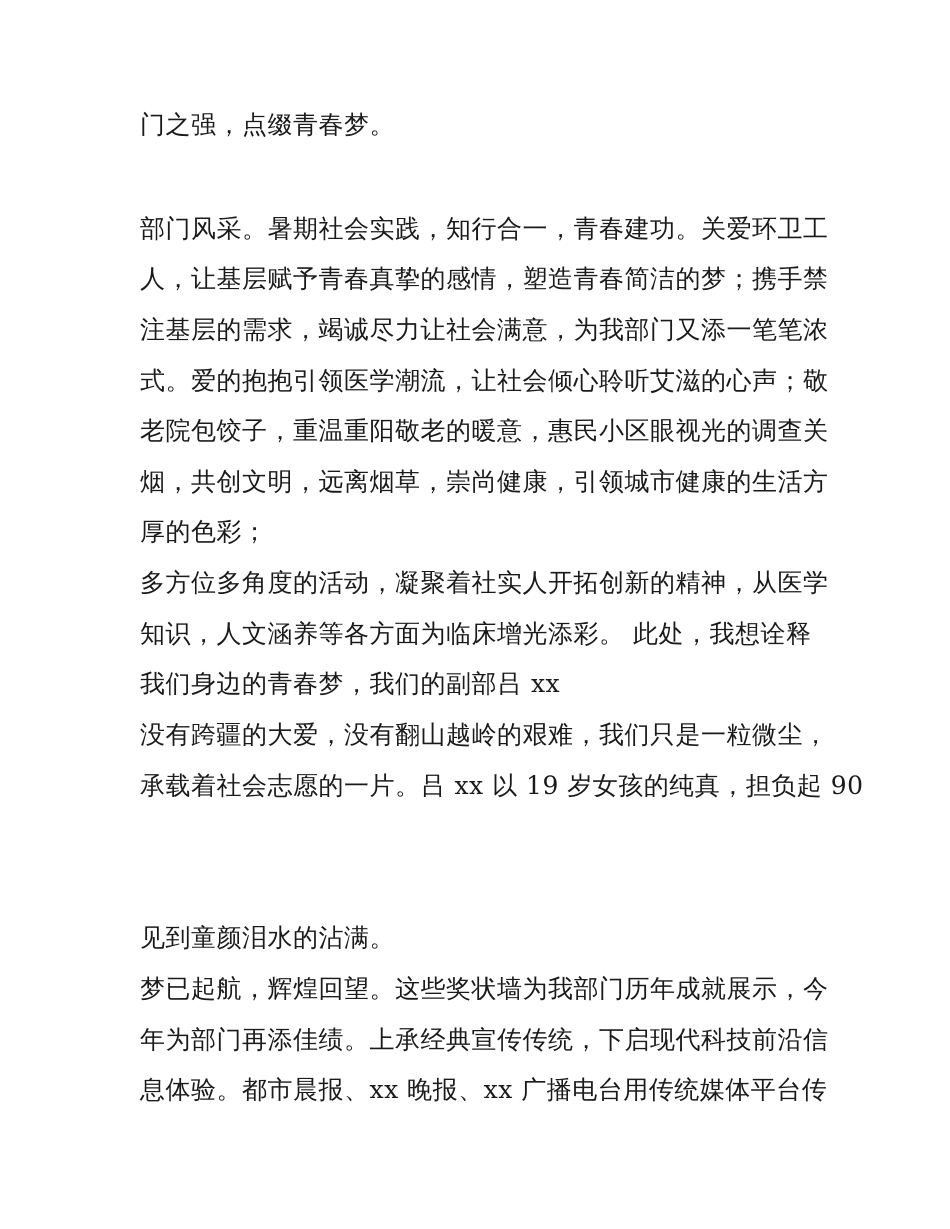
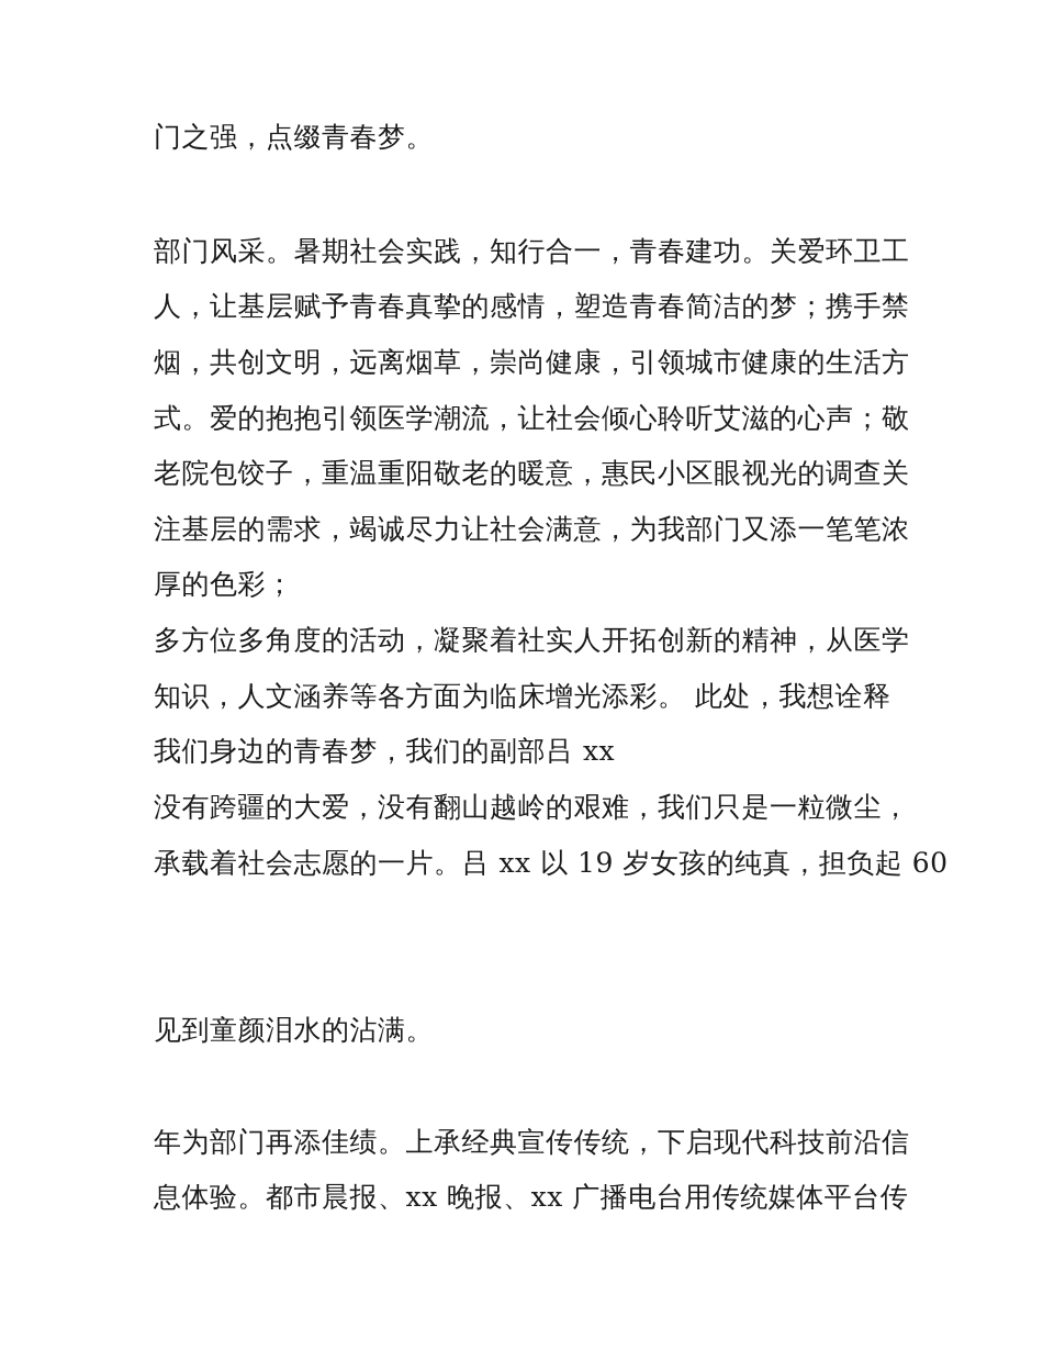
  门之强，点缀青春梦。
  部门风采。暑期社会实践，知行合一，青春建功。关爱环卫工
  人，让基层赋予青春真挚的感情，塑造青春简洁的梦；携手禁
- 注基层的需求，竭诚尽力让社会满意，为我部门又添一笔笔浓
+ 烟，共创文明，远离烟草，崇尚健康，引领城市健康的生活方
  式。爱的抱抱引领医学潮流，让社会倾心聆听艾滋的心声；敬
  老院包饺子，重温重阳敬老的暖意，惠民小区眼视光的调查关
- 烟，共创文明，远离烟草，崇尚健康，引领城市健康的生活方
+ 注基层的需求，竭诚尽力让社会满意，为我部门又添一笔笔浓
  厚的色彩；
  多方位多角度的活动，凝聚着社实人开拓创新的精神，从医学
  知识，人文涵养等各方面为临床增光添彩。 此处，我想诠释
  我们身边的青春梦，我们的副部吕 xx
  没有跨疆的大爱，没有翻山越岭的艰难，我们只是一粒微尘，
- 承载着社会志愿的一片。吕 xx 以 19 岁女孩的纯真，担负起 90
+ 承载着社会志愿的一片。吕 xx 以 19 岁女孩的纯真，担负起 60
  见到童颜泪水的沾满。
- 梦已起航，辉煌回望。这些奖状墙为我部门历年成就展示，今
  年为部门再添佳绩。上承经典宣传传统，下启现代科技前沿信
  息体验。都市晨报、xx 晚报、xx 广播电台用传统媒体平台传
